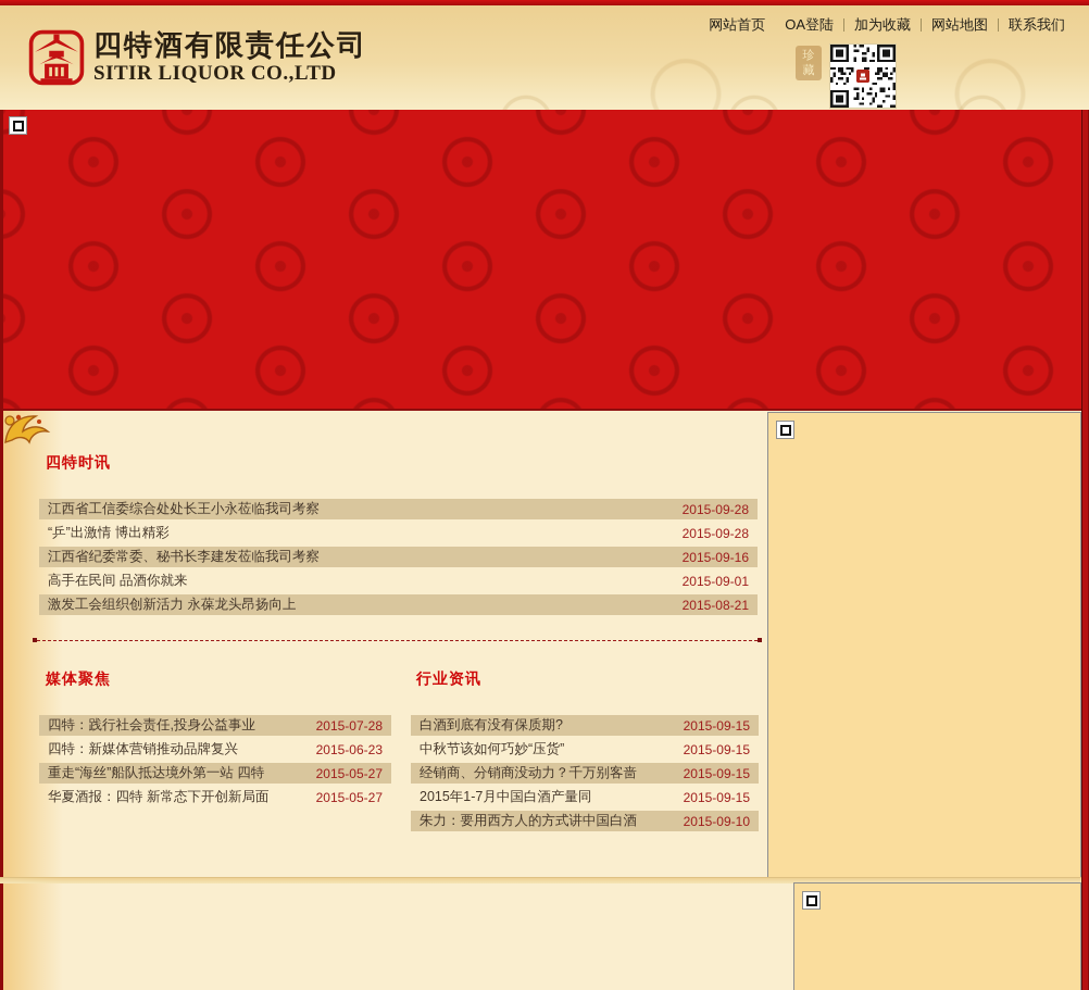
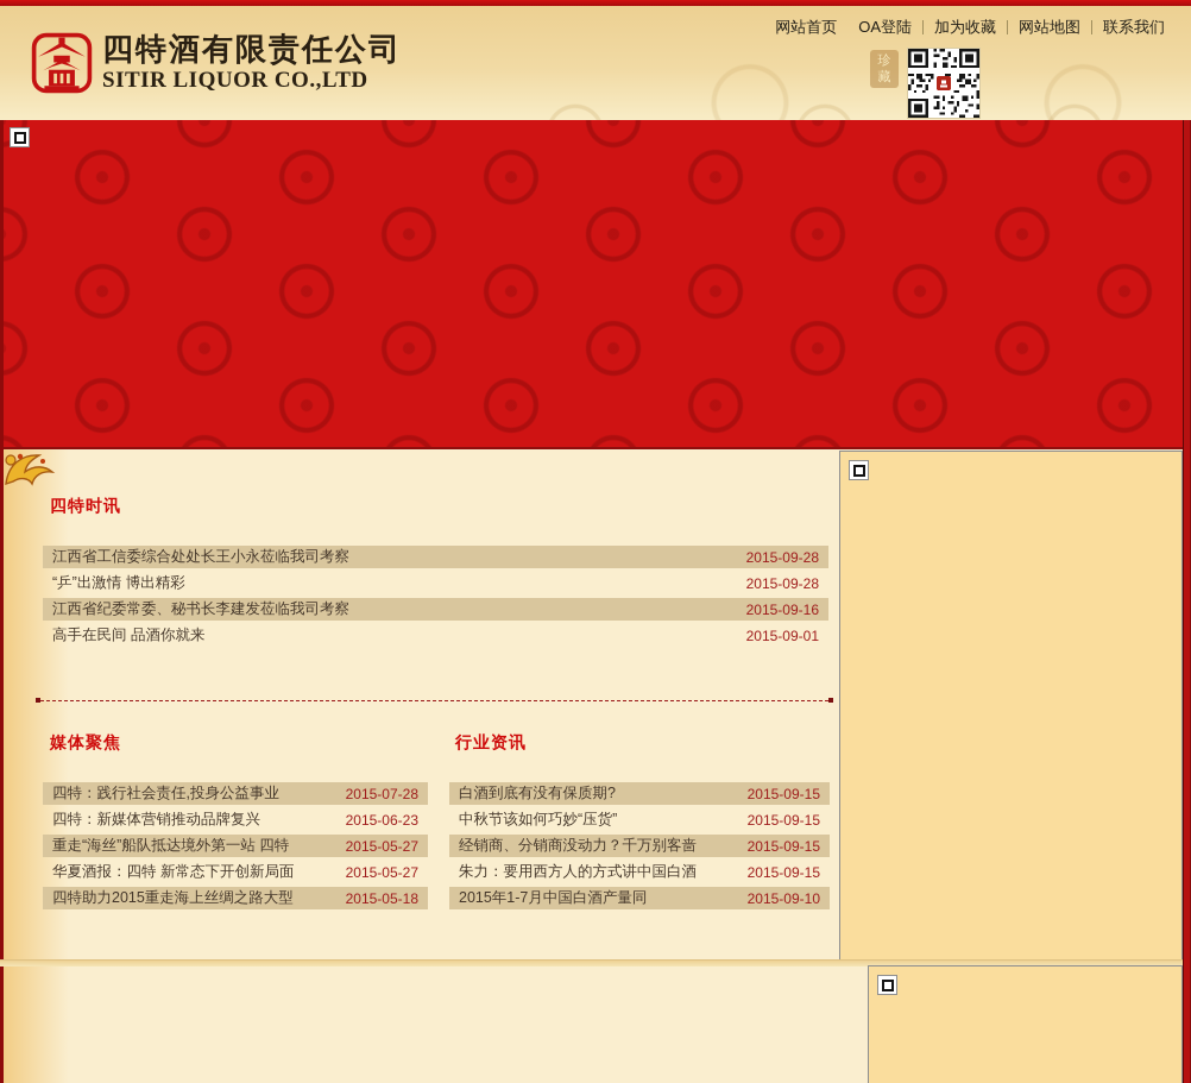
  四特酒有限责任公司
  SITIR LIQUOR CO.,LTD
  网站首页
  OA登陆
  加为收藏
  网站地图
  联系我们
  珍藏
  四特时讯
  江西省工信委综合处处长王小永莅临我司考察
  2015-09-28
  “乒”出激情 博出精彩
  2015-09-28
  江西省纪委常委、秘书长李建发莅临我司考察
  2015-09-16
  高手在民间 品酒你就来
  2015-09-01
- 激发工会组织创新活力 永葆龙头昂扬向上
- 2015-08-21
  媒体聚焦
  四特：践行社会责任,投身公益事业
  2015-07-28
  四特：新媒体营销推动品牌复兴
  2015-06-23
  重走“海丝”船队抵达境外第一站 四特
  2015-05-27
  华夏酒报：四特 新常态下开创新局面
  2015-05-27
+ 四特助力2015重走海上丝绸之路大型
+ 2015-05-18
  行业资讯
  白酒到底有没有保质期?
  2015-09-15
  中秋节该如何巧妙“压货”
  2015-09-15
  经销商、分销商没动力？千万别客啬
  2015-09-15
- 2015年1-7月中国白酒产量同
+ 朱力：要用西方人的方式讲中国白酒
  2015-09-15
- 朱力：要用西方人的方式讲中国白酒
+ 2015年1-7月中国白酒产量同
  2015-09-10
